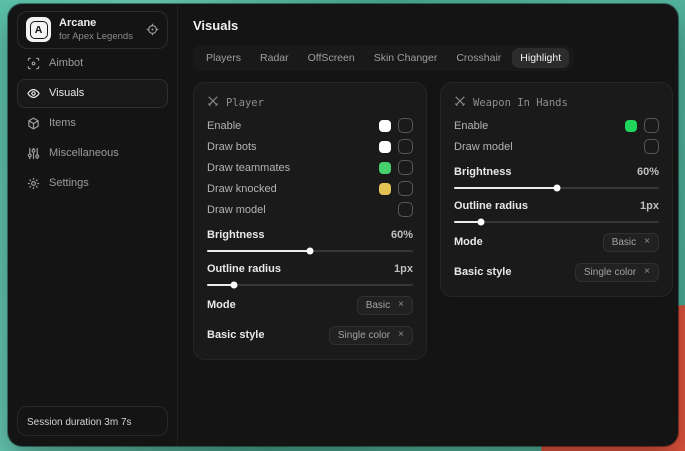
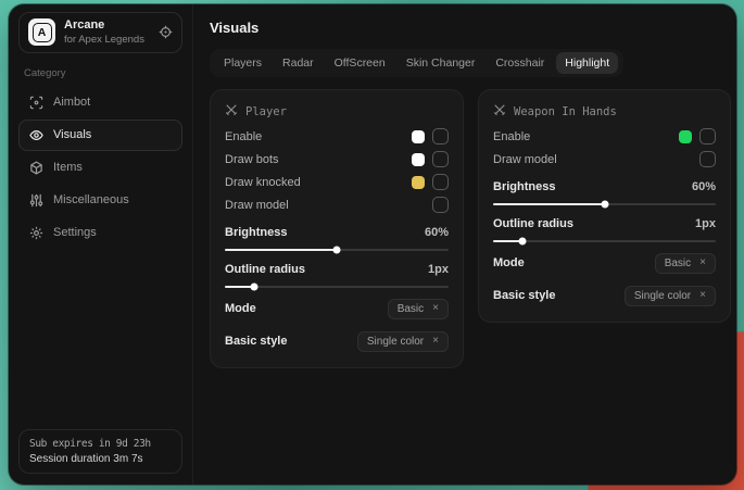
  A
  Arcane
  for Apex Legends
+ Category
  Aimbot
  Visuals
  Items
  Miscellaneous
  Settings
+ Sub expires in 9d 23h
  Session duration 3m 7s
  Visuals
  Players
  Radar
  OffScreen
  Skin Changer
  Crosshair
  Highlight
  Player
  Enable
  Draw bots
- Draw teammates
  Draw knocked
  Draw model
  Brightness
  60%
  Outline radius
  1px
  Mode
  Basic
  ×
  Basic style
  Single color
  ×
  Weapon In Hands
  Enable
  Draw model
  Brightness
  60%
  Outline radius
  1px
  Mode
  Basic
  ×
  Basic style
  Single color
  ×
